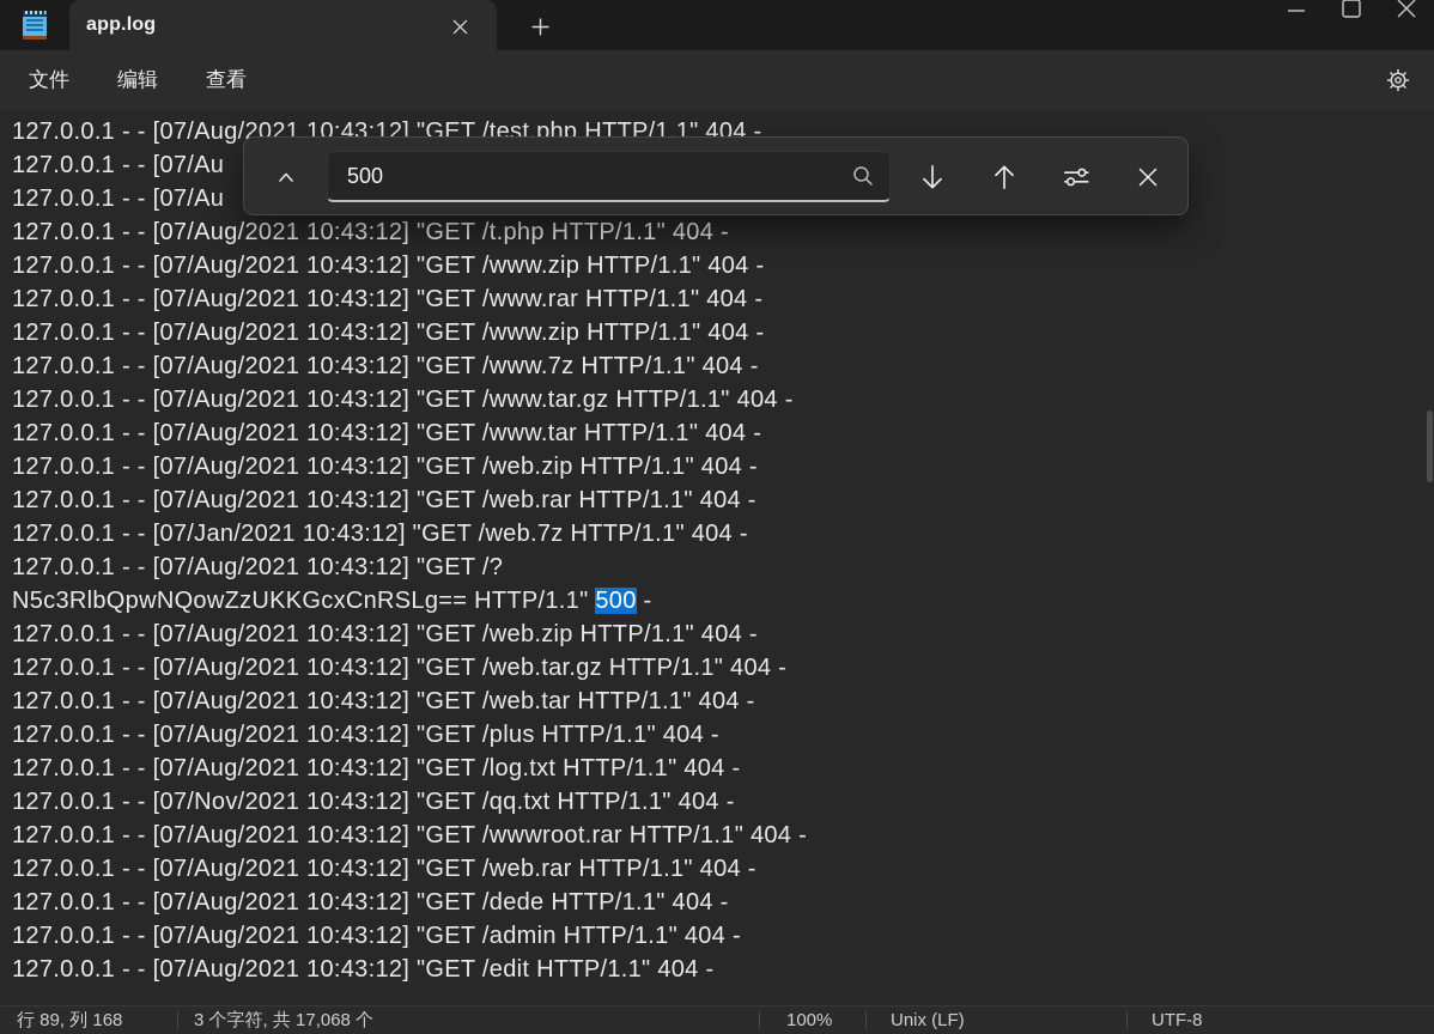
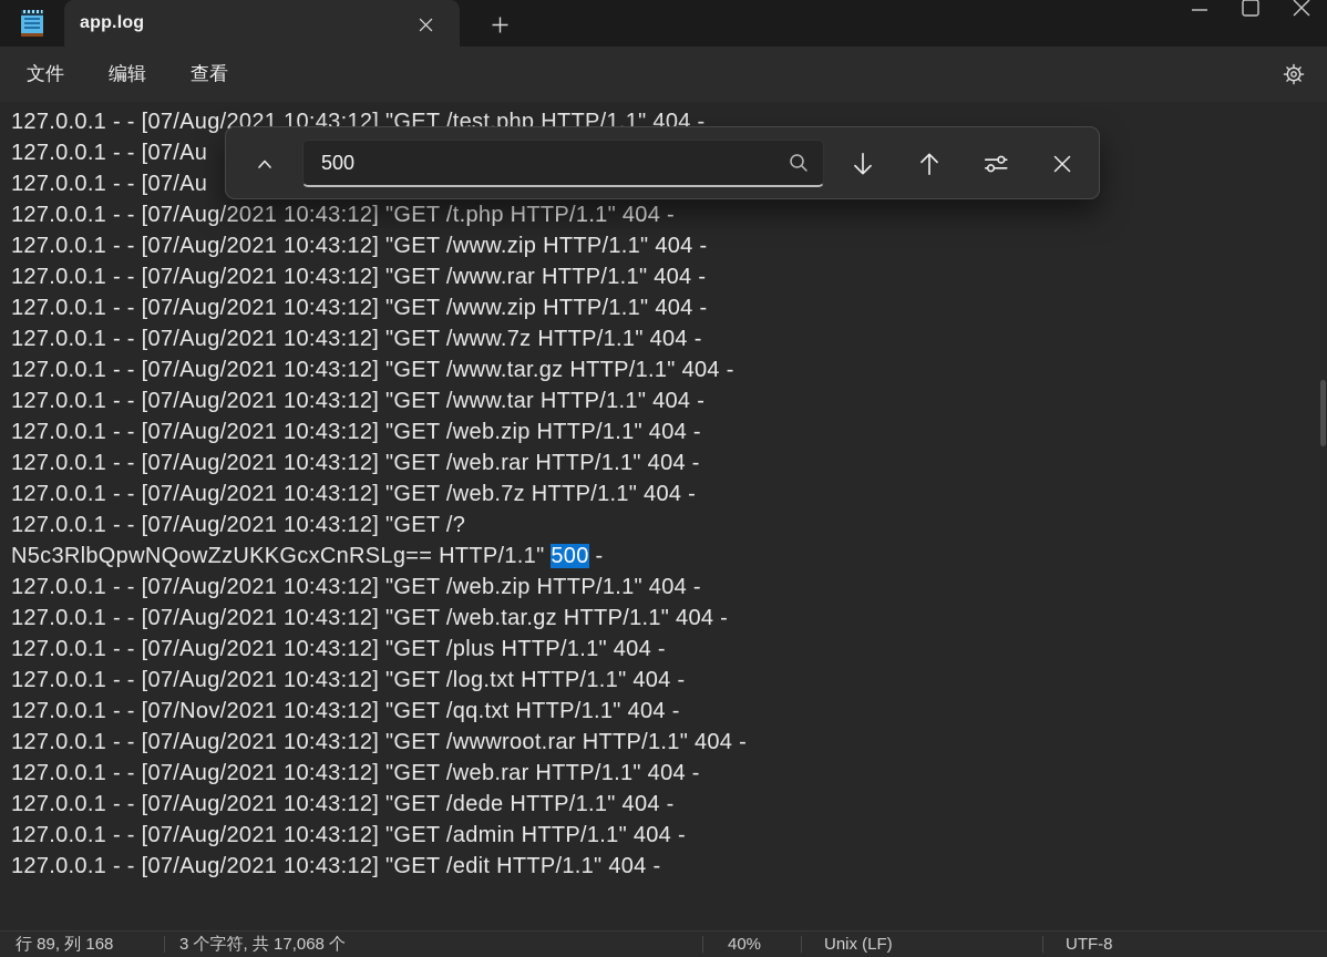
  app.log
  文件
  编辑
  查看
  127.0.0.1 - - [07/Aug/2021 10:43:12] "GET /test.php HTTP/1.1" 404 -
  127.0.0.1 - - [07/Au
  127.0.0.1 - - [07/Au
  127.0.0.1 - - [07/Aug/2021 10:43:12] "GET /t.php HTTP/1.1" 404 -
  127.0.0.1 - - [07/Aug/2021 10:43:12] "GET /www.zip HTTP/1.1" 404 -
  127.0.0.1 - - [07/Aug/2021 10:43:12] "GET /www.rar HTTP/1.1" 404 -
  127.0.0.1 - - [07/Aug/2021 10:43:12] "GET /www.zip HTTP/1.1" 404 -
  127.0.0.1 - - [07/Aug/2021 10:43:12] "GET /www.7z HTTP/1.1" 404 -
  127.0.0.1 - - [07/Aug/2021 10:43:12] "GET /www.tar.gz HTTP/1.1" 404 -
  127.0.0.1 - - [07/Aug/2021 10:43:12] "GET /www.tar HTTP/1.1" 404 -
  127.0.0.1 - - [07/Aug/2021 10:43:12] "GET /web.zip HTTP/1.1" 404 -
  127.0.0.1 - - [07/Aug/2021 10:43:12] "GET /web.rar HTTP/1.1" 404 -
- 127.0.0.1 - - [07/Jan/2021 10:43:12] "GET /web.7z HTTP/1.1" 404 -
+ 127.0.0.1 - - [07/Aug/2021 10:43:12] "GET /web.7z HTTP/1.1" 404 -
  127.0.0.1 - - [07/Aug/2021 10:43:12] "GET /?
  N5c3RlbQpwNQowZzUKKGcxCnRSLg== HTTP/1.1" 500 -
  127.0.0.1 - - [07/Aug/2021 10:43:12] "GET /web.zip HTTP/1.1" 404 -
  127.0.0.1 - - [07/Aug/2021 10:43:12] "GET /web.tar.gz HTTP/1.1" 404 -
- 127.0.0.1 - - [07/Aug/2021 10:43:12] "GET /web.tar HTTP/1.1" 404 -
  127.0.0.1 - - [07/Aug/2021 10:43:12] "GET /plus HTTP/1.1" 404 -
  127.0.0.1 - - [07/Aug/2021 10:43:12] "GET /log.txt HTTP/1.1" 404 -
  127.0.0.1 - - [07/Nov/2021 10:43:12] "GET /qq.txt HTTP/1.1" 404 -
  127.0.0.1 - - [07/Aug/2021 10:43:12] "GET /wwwroot.rar HTTP/1.1" 404 -
  127.0.0.1 - - [07/Aug/2021 10:43:12] "GET /web.rar HTTP/1.1" 404 -
  127.0.0.1 - - [07/Aug/2021 10:43:12] "GET /dede HTTP/1.1" 404 -
  127.0.0.1 - - [07/Aug/2021 10:43:12] "GET /admin HTTP/1.1" 404 -
  127.0.0.1 - - [07/Aug/2021 10:43:12] "GET /edit HTTP/1.1" 404 -
  500
  行 89, 列 168
  3 个字符, 共 17,068 个
- 100%
+ 40%
  Unix (LF)
  UTF-8
